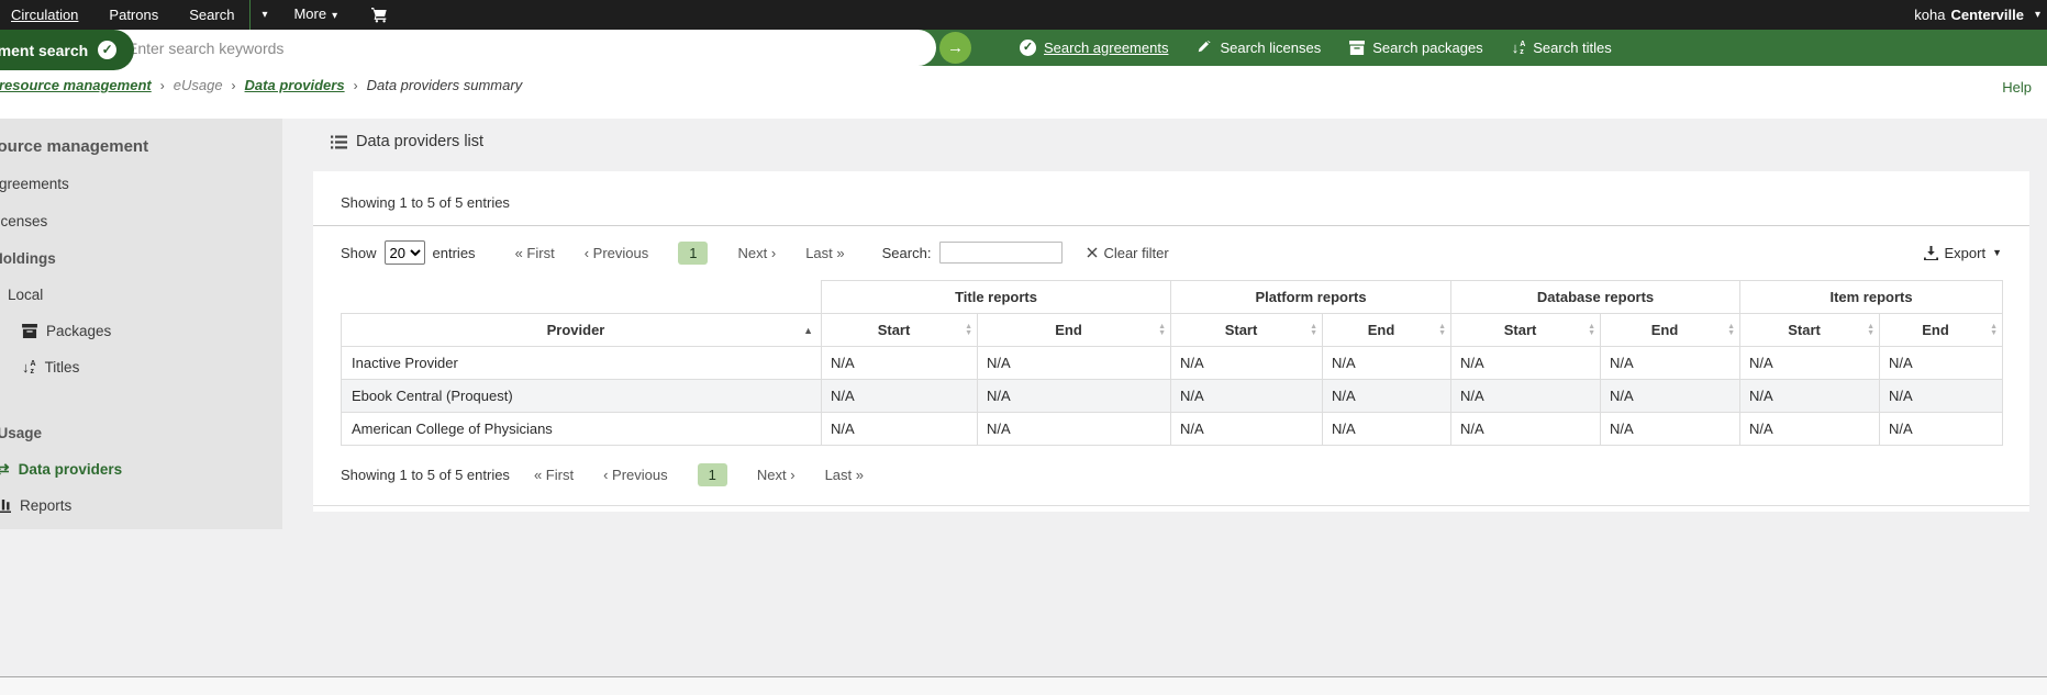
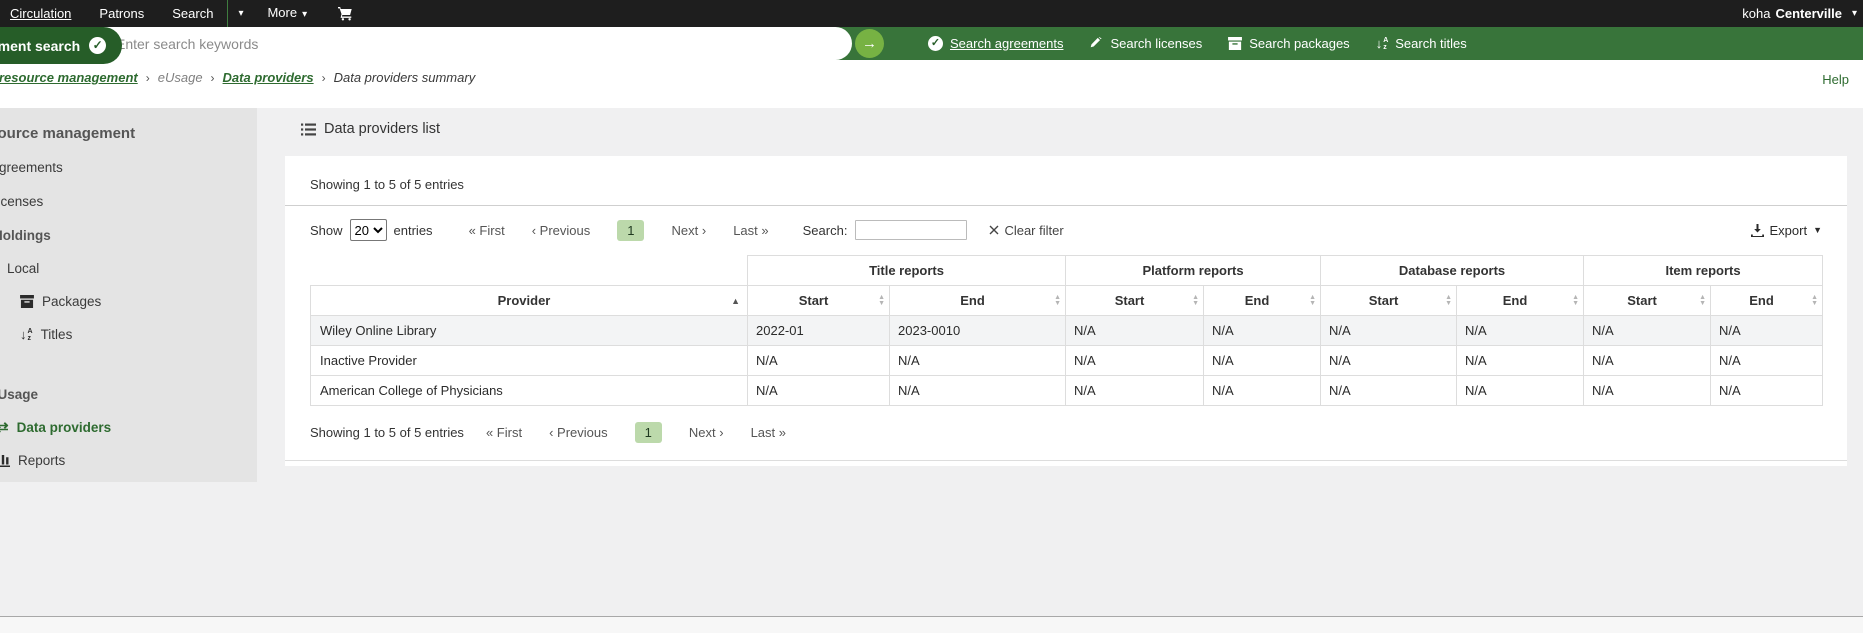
  Circulation
  Patrons
  Search
  ▾
  More ▾
  koha
  Centerville
  ▾
  nter search keywords
  ✓
  →
  ✓
  Search agreements
  Search licenses
  Search packages
  ↓
  Search titles
  resource management
  ›
  eUsage
  ›
  Data providers
  ›
  Data providers summary
  Help
  ource management
  greements
  censes
  oldings
  Local
  Packages
  ↓
  Titles
  Usage
  ⇄
  Data providers
  Reports
  Data providers list
  Showing 1 to 5 of 5 entries
  Show
  20
  entries
  « First
  ‹ Previous
  1
  Next ›
  Last »
  Search:
  Clear filter
  Export
  ▼
  	Title reports	Platform reports	Database reports	Item reports
  Provider ▲	Start	End	Start	End	Start	End	Start	End
+ Wiley Online Library	2022-01	2023-0010	N/A	N/A	N/A	N/A	N/A	N/A
  Inactive Provider	N/A	N/A	N/A	N/A	N/A	N/A	N/A	N/A
- Ebook Central (Proquest)	N/A	N/A	N/A	N/A	N/A	N/A	N/A	N/A
  American College of Physicians	N/A	N/A	N/A	N/A	N/A	N/A	N/A	N/A
  Showing 1 to 5 of 5 entries
  « First
  ‹ Previous
  1
  Next ›
  Last »
